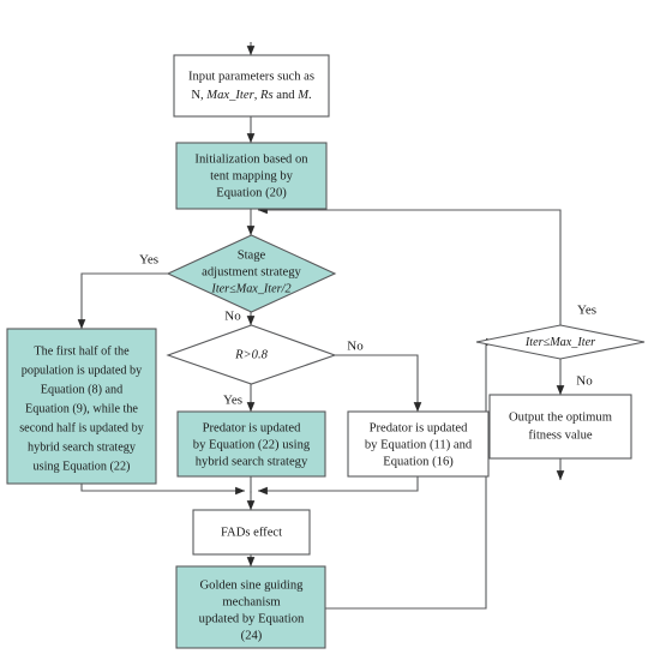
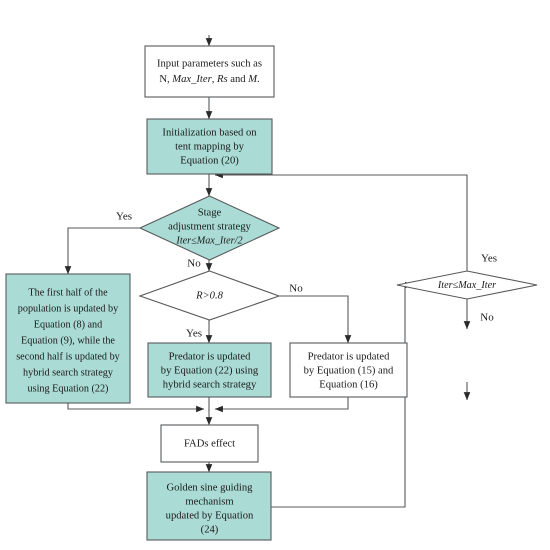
  Input parameters such as
  N, Max_Iter, Rs and M.
  Initialization based on
  tent mapping by
  Equation (20)
  Stage
  adjustment strategy
  Iter≤Max_Iter/2
  Yes
  No
  The first half of the
  population is updated by
  Equation (8) and
  Equation (9), while the
  second half is updated by
  hybrid search strategy
  using Equation (22)
  R>0.8
  Yes
  No
  Predator is updated
  by Equation (22) using
  hybrid search strategy
  Predator is updated
- by Equation (11) and
+ by Equation (15) and
  Equation (16)
  FADs effect
  Golden sine guiding
  mechanism
  updated by Equation
  (24)
  Iter≤Max_Iter
  Yes
  No
- Output the optimum
- fitness value
